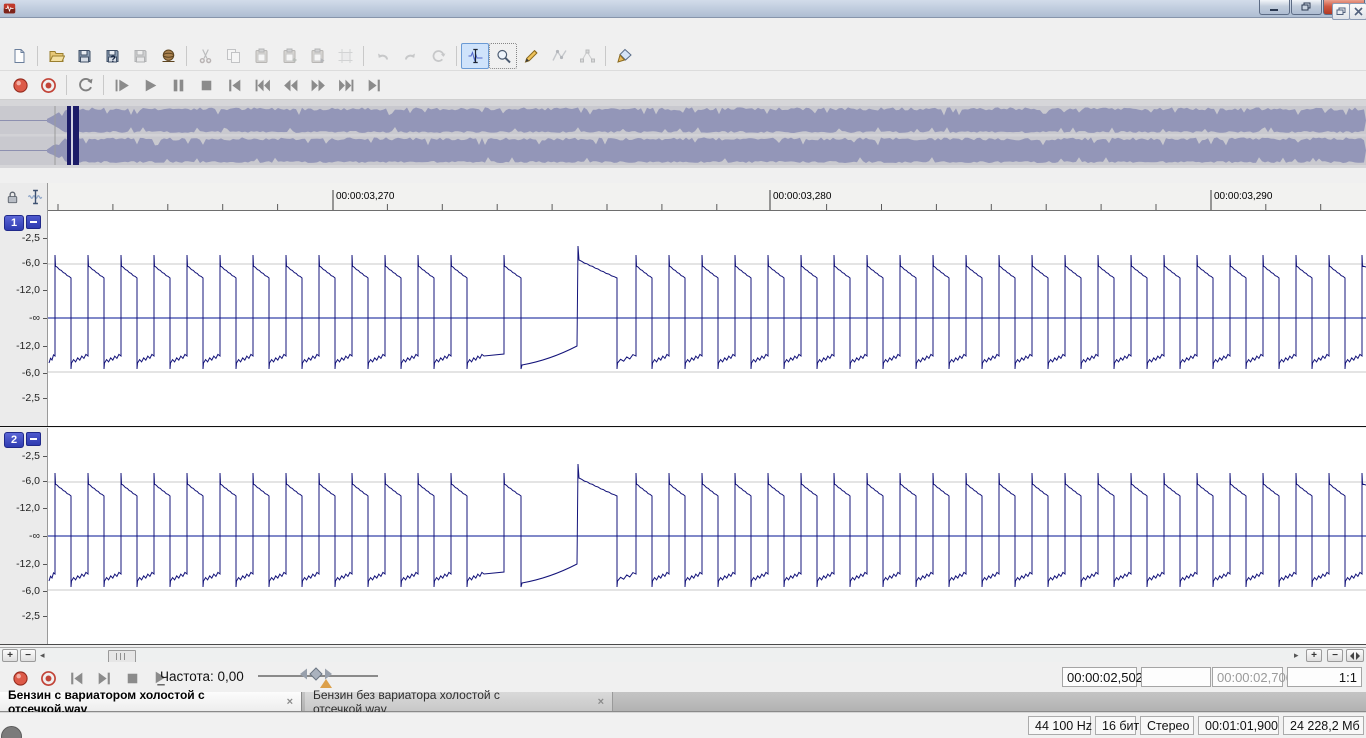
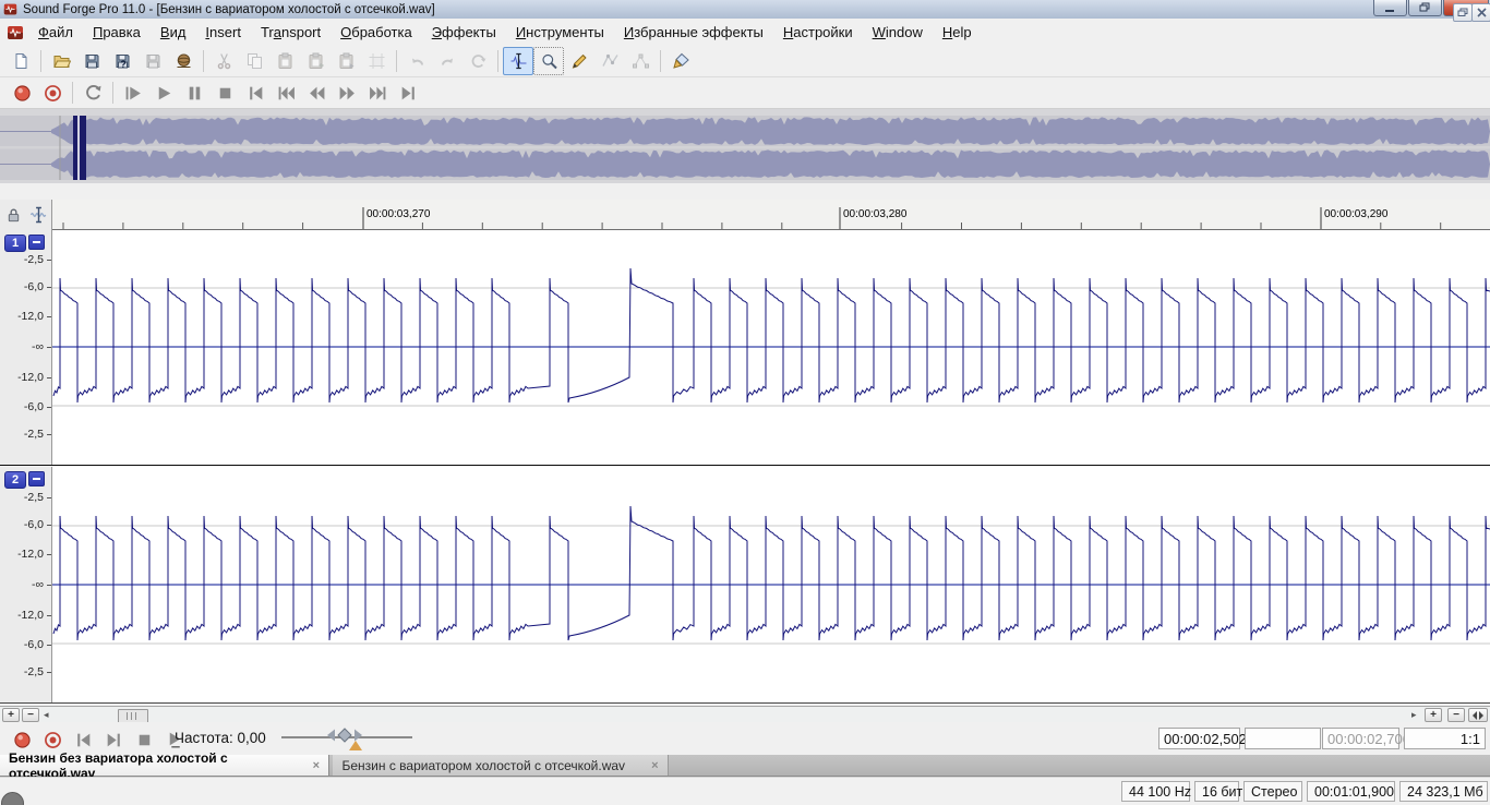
+ Sound Forge Pro 11.0 - [Бензин с вариатором холостой с отсечкой.wav]
+ Файл
+ Правка
+ Вид
+ Insert
+ Transport
+ Обработка
+ Эффекты
+ Инструменты
+ Избранные эффекты
+ Настройки
+ Window
+ Help
  ?
  00:00:03,270
  00:00:03,280
  00:00:03,290
  1
  -2,5
  -6,0
  -12,0
  -∞
  -12,0
  -6,0
  -2,5
  2
  -2,5
  -6,0
  -12,0
  -∞
  -12,0
  -6,0
  -2,5
  +
  −
  ◂
  ▸
  +
  −
  Частота: 0,00
  00:00:02,502
  00:00:02,70
  1:1
- Бензин с вариатором холостой с отсечкой.wav
+ Бензин без вариатора холостой с отсечкой.wav
  ×
- Бензин без вариатора холостой с отсечкой.wav
+ Бензин с вариатором холостой с отсечкой.wav
  ×
  44 100 Hz
  16 бит
  Стерео
  00:01:01,900
- 24 228,2 Мб
+ 24 323,1 Мб
